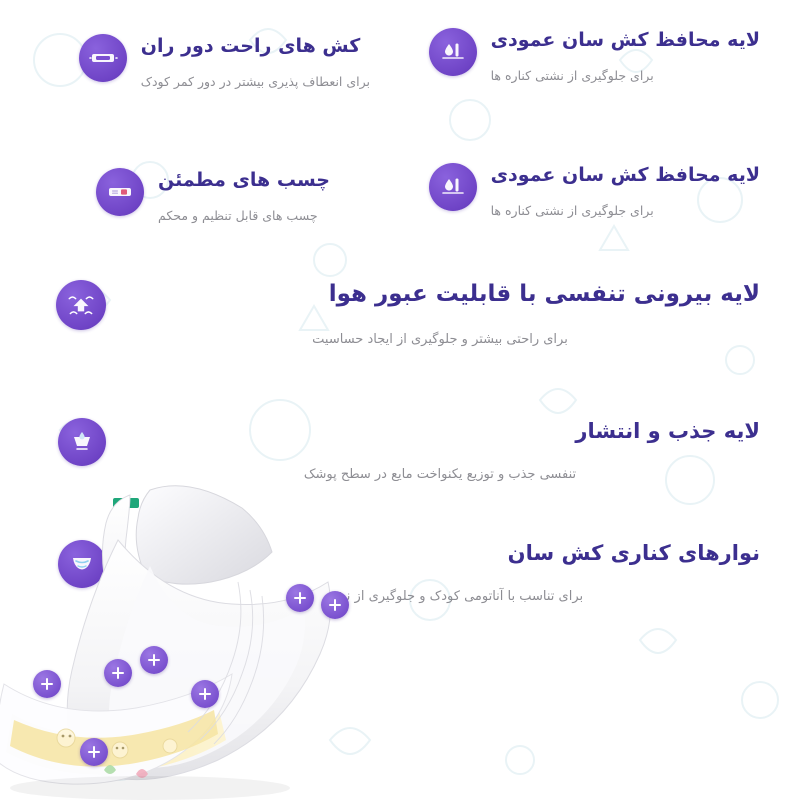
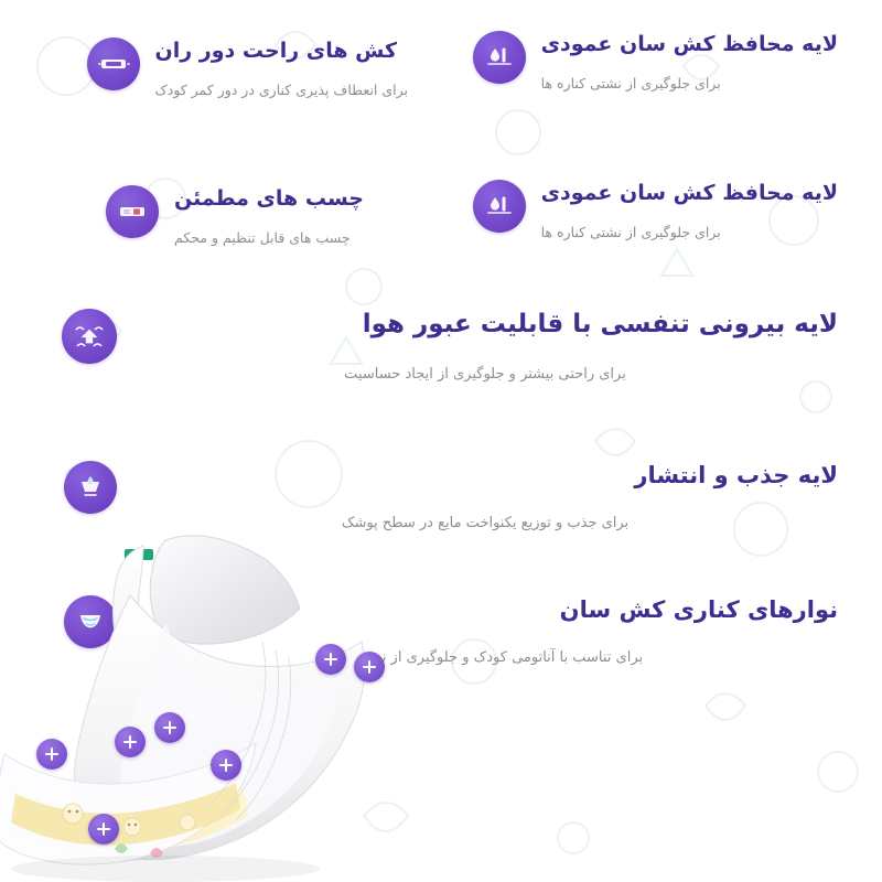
  لایه محافظ کش سان عمودی
  برای جلوگیری از نشتی کناره ها
  کش های راحت دور ران
- برای انعطاف پذیری بیشتر در دور کمر کودک
+ برای انعطاف پذیری کناری در دور کمر کودک
  لایه محافظ کش سان عمودی
  برای جلوگیری از نشتی کناره ها
  چسب های مطمئن
  چسب های قابل تنظیم و محکم
  لایه بیرونی تنفسی با قابلیت عبور هوا
  برای راحتی بیشتر و جلوگیری از ایجاد حساسیت
  لایه جذب و انتشار
- تنفسی جذب و توزیع یکنواخت مایع در سطح پوشک
+ برای جذب و توزیع یکنواخت مایع در سطح پوشک
  نوارهای کناری کش سان
  برای تناسب با آناتومی کودک و جلوگیری از ن
